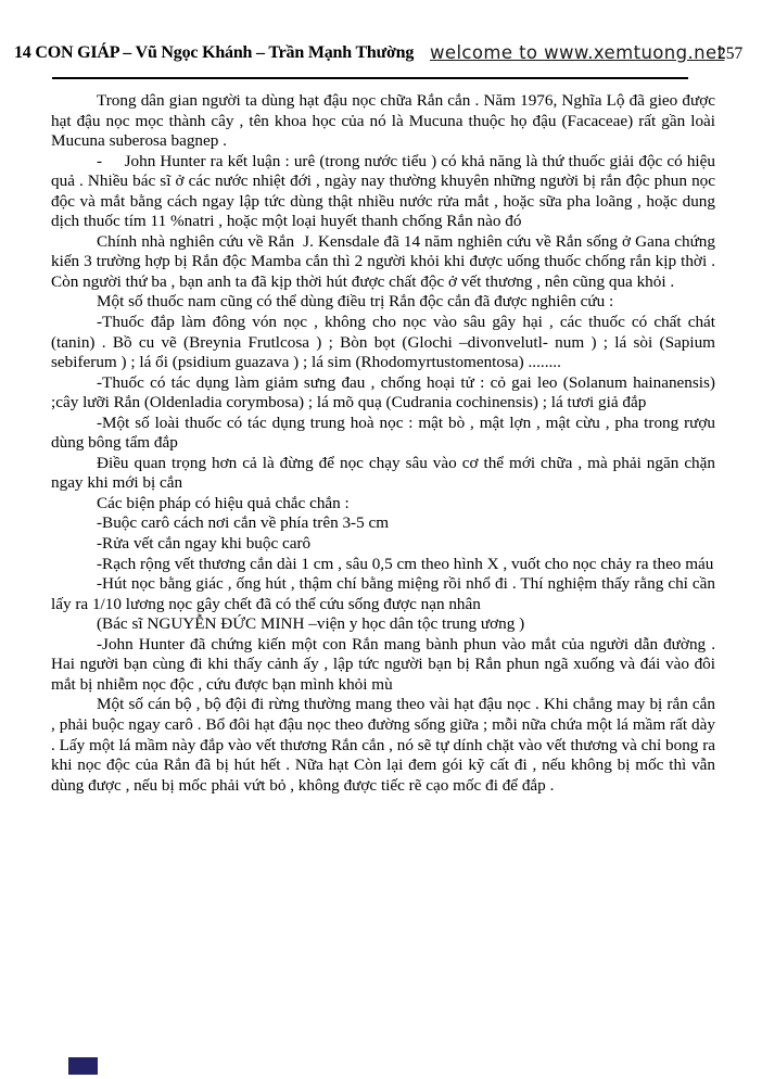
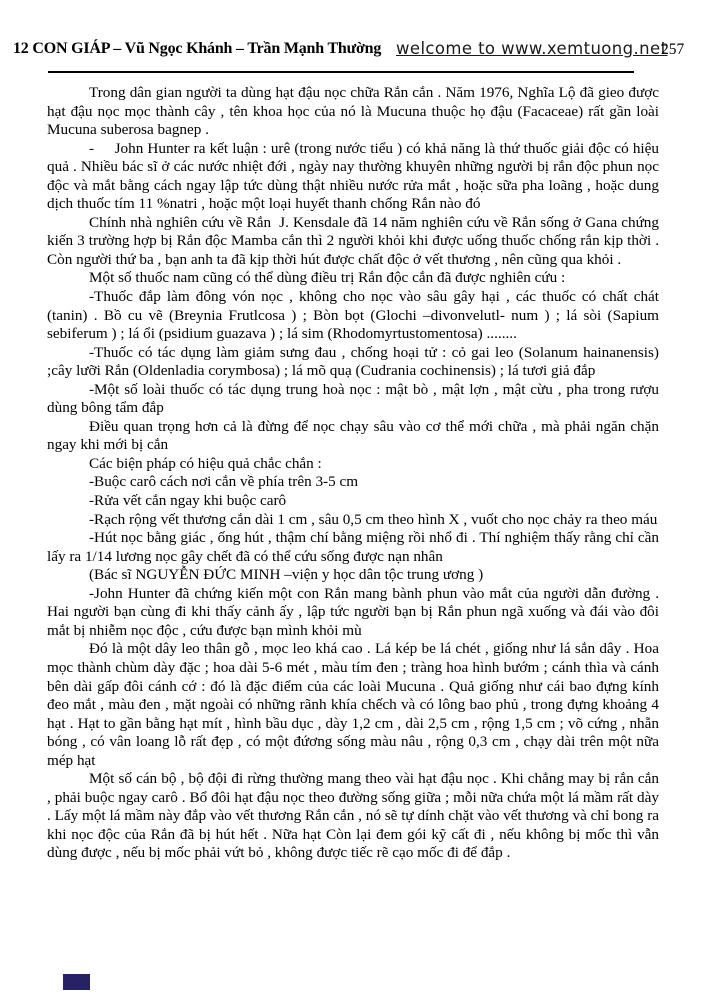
- 14 CON GIÁP – Vũ Ngọc Khánh – Trần Mạnh Thường
+ 12 CON GIÁP – Vũ Ngọc Khánh – Trần Mạnh Thường
  welcome to www.xemtuong.net
  257
  Trong dân gian người ta dùng hạt đậu nọc chữa Rắn cắn . Năm 1976, Nghĩa Lộ đã gieo được hạt đậu nọc mọc thành cây , tên khoa học của nó là Mucuna thuộc họ đậu (Facaceae) rất gần loài Mucuna suberosa bagnep .
  - John Hunter ra kết luận : urê (trong nước tiểu ) có khả năng là thứ thuốc giải độc có hiệu quả . Nhiều bác sĩ ở các nước nhiệt đới , ngày nay thường khuyên những người bị rắn độc phun nọc độc và mắt bằng cách ngay lập tức dùng thật nhiều nước rửa mắt , hoặc sữa pha loãng , hoặc dung dịch thuốc tím 11 %natri , hoặc một loại huyết thanh chống Rắn nào đó
  Chính nhà nghiên cứu về Rắn J. Kensdale đã 14 năm nghiên cứu về Rắn sống ở Gana chứng kiến 3 trường hợp bị Rắn độc Mamba cắn thì 2 người khỏi khi được uống thuốc chống rắn kịp thời . Còn người thứ ba , bạn anh ta đã kịp thời hút được chất độc ở vết thương , nên cũng qua khỏi .
  Một số thuốc nam cũng có thể dùng điều trị Rắn độc cắn đã được nghiên cứu :
  -Thuốc đắp làm đông vón nọc , không cho nọc vào sâu gây hại , các thuốc có chất chát (tanin) . Bồ cu vẽ (Breynia Frutlcosa ) ; Bòn bọt (Glochi –divonvelutl- num ) ; lá sòi (Sapium sebiferum ) ; lá ổi (psidium guazava ) ; lá sim (Rhodomyrtustomentosa) ........
  -Thuốc có tác dụng làm giảm sưng đau , chống hoại tử : cỏ gai leo (Solanum hainanensis) ;cây lưỡi Rắn (Oldenladia corymbosa) ; lá mõ quạ (Cudrania cochinensis) ; lá tươi giả đắp
  -Một số loài thuốc có tác dụng trung hoà nọc : mật bò , mật lợn , mật cừu , pha trong rượu dùng bông tẩm đắp
  Điều quan trọng hơn cả là đừng để nọc chạy sâu vào cơ thể mới chữa , mà phải ngăn chặn ngay khi mới bị cắn
  Các biện pháp có hiệu quả chắc chắn :
  -Buộc carô cách nơi cắn về phía trên 3-5 cm
  -Rửa vết cắn ngay khi buộc carô
  -Rạch rộng vết thương cắn dài 1 cm , sâu 0,5 cm theo hình X , vuốt cho nọc chảy ra theo máu
- -Hút nọc bằng giác , ống hút , thậm chí bằng miệng rồi nhổ đi . Thí nghiệm thấy rằng chỉ cần lấy ra 1/10 lương nọc gây chết đã có thể cứu sống được nạn nhân
+ -Hút nọc bằng giác , ống hút , thậm chí bằng miệng rồi nhổ đi . Thí nghiệm thấy rằng chỉ cần lấy ra 1/14 lương nọc gây chết đã có thể cứu sống được nạn nhân
  (Bác sĩ NGUYỄN ĐỨC MINH –viện y học dân tộc trung ương )
  -John Hunter đã chứng kiến một con Rắn mang bành phun vào mắt của người dẫn đường . Hai người bạn cùng đi khi thấy cảnh ấy , lập tức người bạn bị Rắn phun ngã xuống và đái vào đôi mắt bị nhiễm nọc độc , cứu được bạn mình khỏi mù
+ Đó là một dây leo thân gỗ , mọc leo khá cao . Lá kép be lá chét , giống như lá sắn dây . Hoa mọc thành chùm dày đặc ; hoa dài 5-6 mét , màu tím đen ; tràng hoa hình bướm ; cánh thìa và cánh bên dài gấp đôi cánh cớ : đó là đặc điểm của các loài Mucuna . Quả giống như cái bao đựng kính đeo mắt , màu đen , mặt ngoài có những rãnh khía chếch và có lông bao phủ , trong đựng khoảng 4 hạt . Hạt to gần bằng hạt mít , hình bầu dục , dày 1,2 cm , dài 2,5 cm , rộng 1,5 cm ; võ cứng , nhẵn bóng , có vân loang lỗ rất đẹp , có một đứơng sống màu nâu , rộng 0,3 cm , chạy dài trên một nữa mép hạt
  Một số cán bộ , bộ đội đi rừng thường mang theo vài hạt đậu nọc . Khi chẳng may bị rắn cắn , phải buộc ngay carô . Bổ đôi hạt đậu nọc theo đường sống giữa ; mỗi nữa chứa một lá mầm rất dày . Lấy một lá mầm này đắp vào vết thương Rắn cắn , nó sẽ tự dính chặt vào vết thương và chỉ bong ra khi nọc độc của Rắn đã bị hút hết . Nữa hạt Còn lại đem gói kỹ cất đi , nếu không bị mốc thì vẫn dùng được , nếu bị mốc phải vứt bỏ , không được tiếc rẽ cạo mốc đi để đắp .
